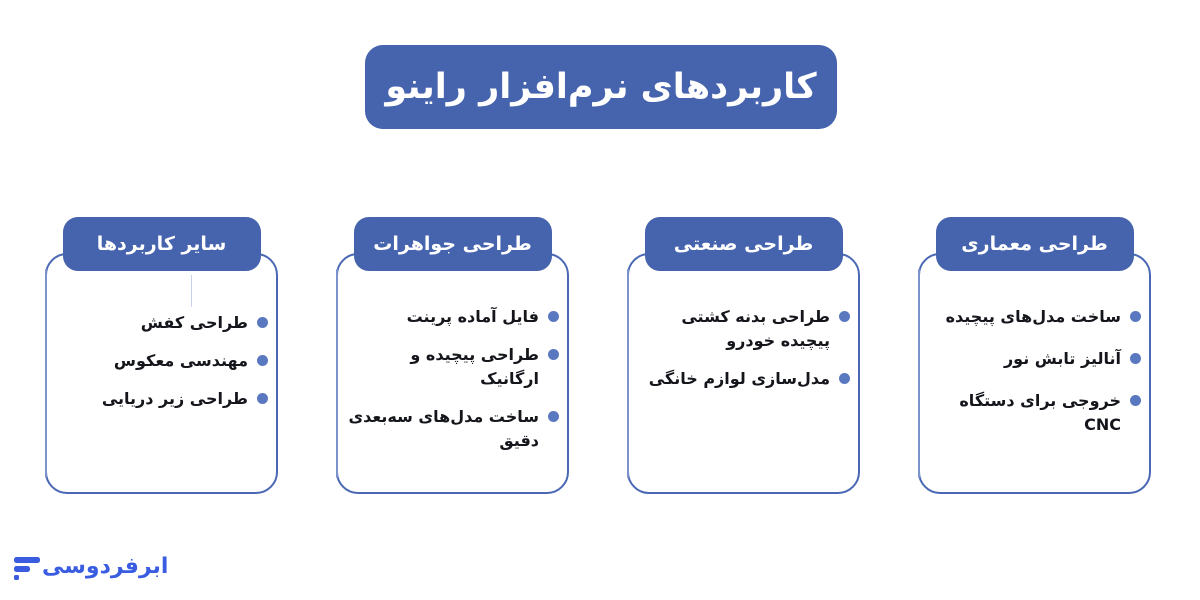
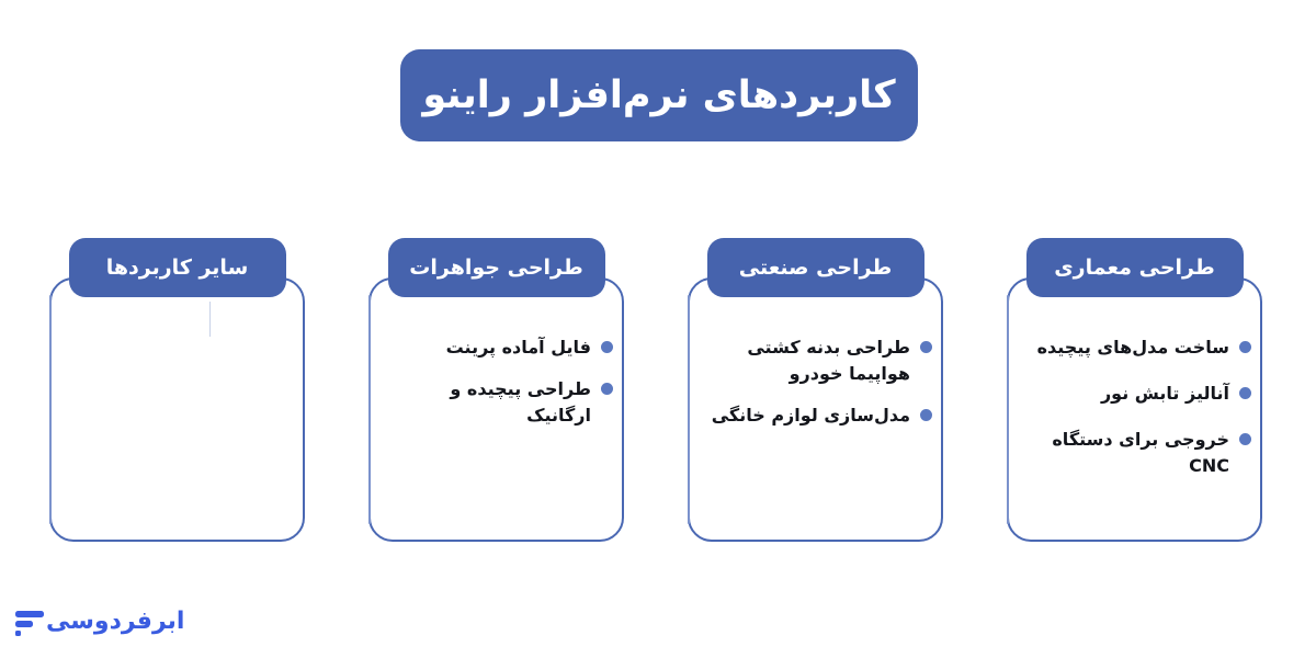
  کاربردهای نرم‌افزار راینو
  سایر کاربردها
- طراحی کفش
- مهندسی معکوس
- طراحی زیر دریایی
  طراحی جواهرات
  فایل آماده پرینت
  طراحی پیچیده و ارگانیک
- ساخت مدلهای سه‌بعدی دقیق
  طراحی صنعتی
- طراحی بدنه کشتی پیچیده خودرو
+ طراحی بدنه کشتی هواپیما خودرو
  مدل‌سازی لوازم خانگی
  طراحی معماری
  ساخت مدلهای پیچیده
  آنالیز تابش نور
  خروجی برای دستگاه CNC
  ابرفردوسی
